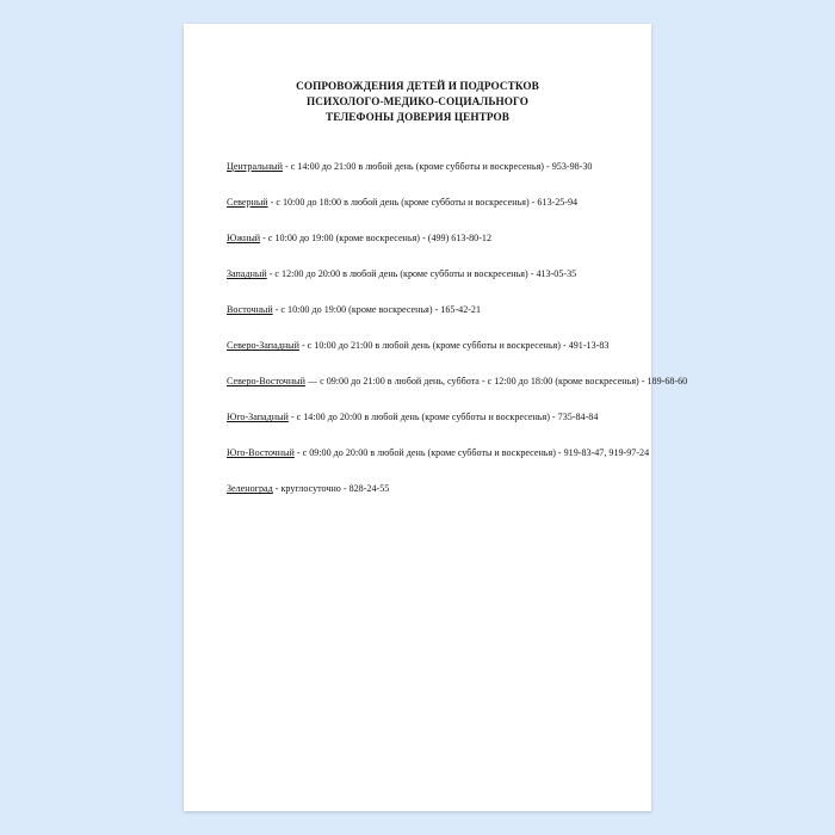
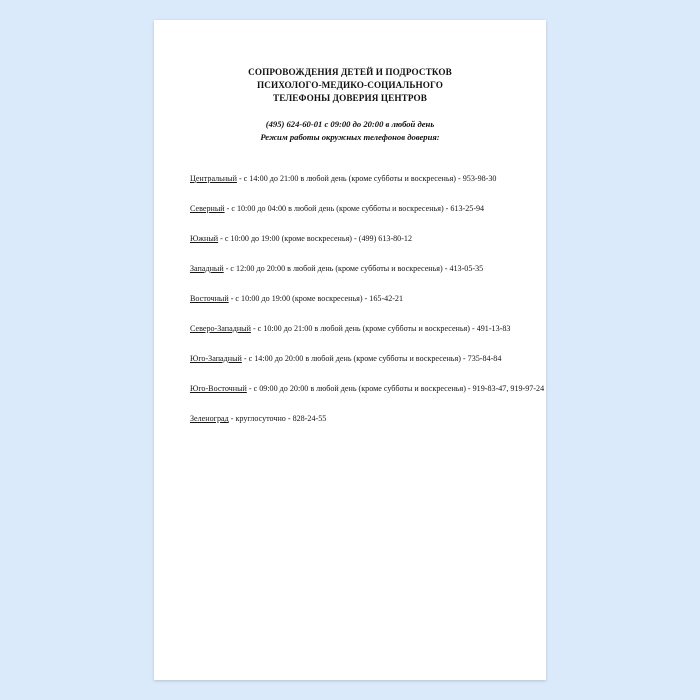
  СОПРОВОЖДЕНИЯ ДЕТЕЙ И ПОДРОСТКОВ
  ПСИХОЛОГО-МЕДИКО-СОЦИАЛЬНОГО
  ТЕЛЕФОНЫ ДОВЕРИЯ ЦЕНТРОВ
+ (495) 624-60-01 с 09:00 до 20:00 в любой день
+ Режим работы окружных телефонов доверия:
  Центральный - с 14:00 до 21:00 в любой день (кроме субботы и воскресенья) - 953-98-30
- Северный - с 10:00 до 18:00 в любой день (кроме субботы и воскресенья) - 613-25-94
+ Северный - с 10:00 до 04:00 в любой день (кроме субботы и воскресенья) - 613-25-94
  Южный - с 10:00 до 19:00 (кроме воскресенья) - (499) 613-80-12
  Западный - с 12:00 до 20:00 в любой день (кроме субботы и воскресенья) - 413-05-35
  Восточный - с 10:00 до 19:00 (кроме воскресенья) - 165-42-21
  Северо-Западный - с 10:00 до 21:00 в любой день (кроме субботы и воскресенья) - 491-13-83
- Северо-Восточный — с 09:00 до 21:00 в любой день, суббота - с 12:00 до 18:00 (кроме воскресенья) - 189-68-60
  Юго-Западный - с 14:00 до 20:00 в любой день (кроме субботы и воскресенья) - 735-84-84
  Юго-Восточный - с 09:00 до 20:00 в любой день (кроме субботы и воскресенья) - 919-83-47, 919-97-24
  Зеленоград - круглосуточно - 828-24-55
